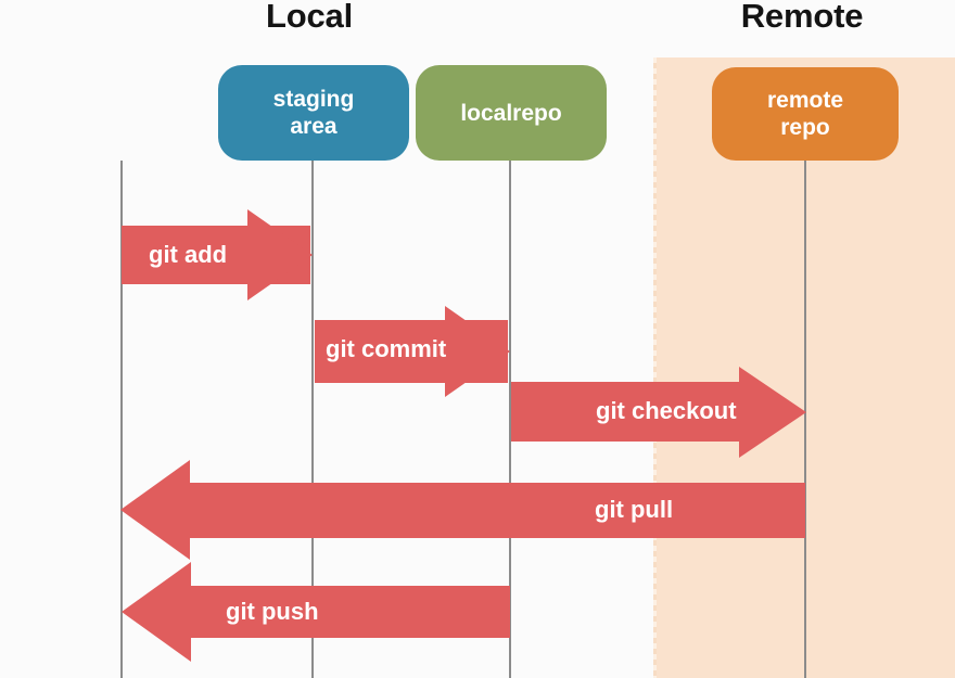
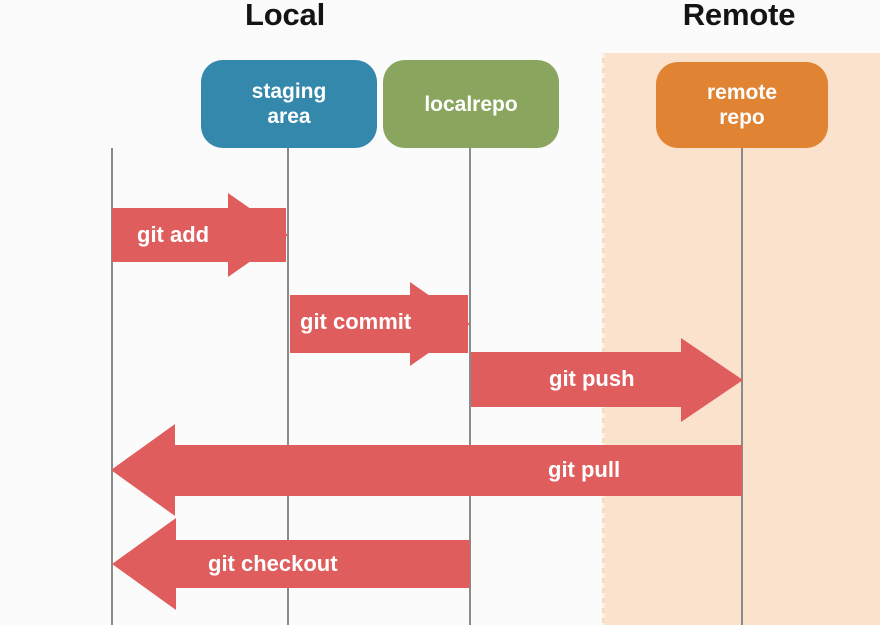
  Local
  Remote
  staging
  area
  localrepo
  remote
  repo
  git add
  git commit
- git checkout
+ git push
  git pull
- git push
+ git checkout
